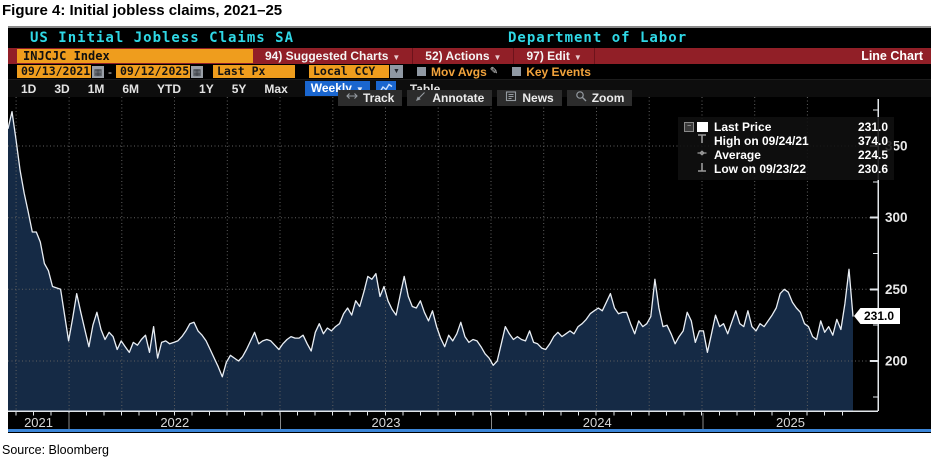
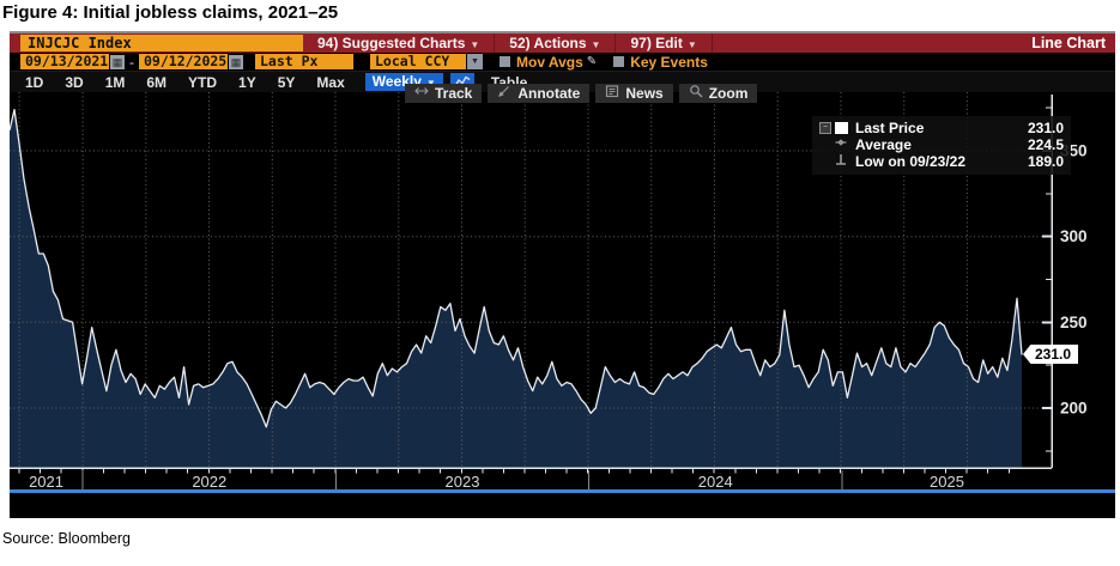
  Figure 4: Initial jobless claims, 2021–25
- US Initial Jobless Claims SA
- Department of Labor
  INJCJC Index
  94) Suggested Charts ▼
  52) Actions ▼
  97) Edit ▼
  Line Chart
  09/13/2021
  ▦
  -
  09/12/2025
  ▦
  Last Px
  Local CCY
  Mov Avgs
  ✎
  Key Events
  1D
  3D
  1M
  6M
  YTD
  1Y
  5Y
  Max
  Weekly
  Table
  200
  250
  300
  350
  2021
  2022
  2023
  2024
  2025
  Track
  Annotate
  News
  Zoom
  Last Price
  231.0
- High on 09/24/21
- 374.0
  Average
  224.5
  Low on 09/23/22
- 230.6
+ 189.0
  231.0
  Source: Bloomberg
